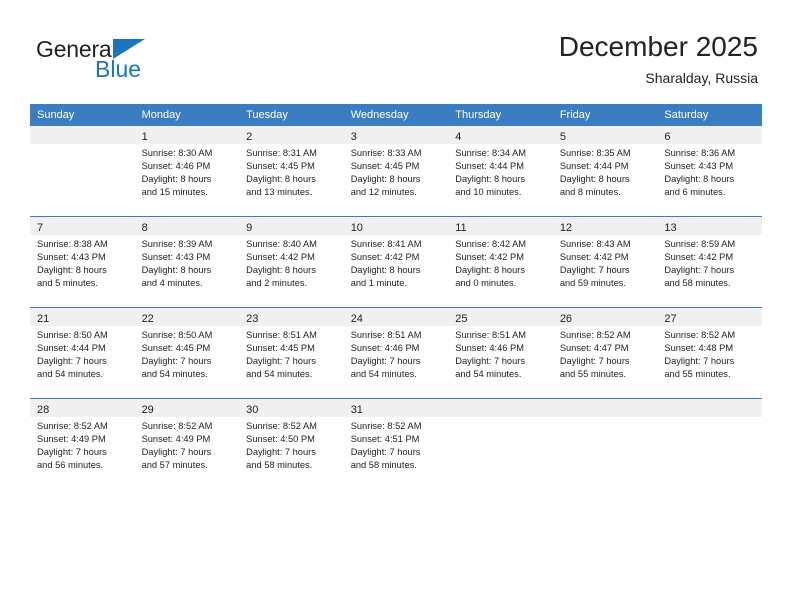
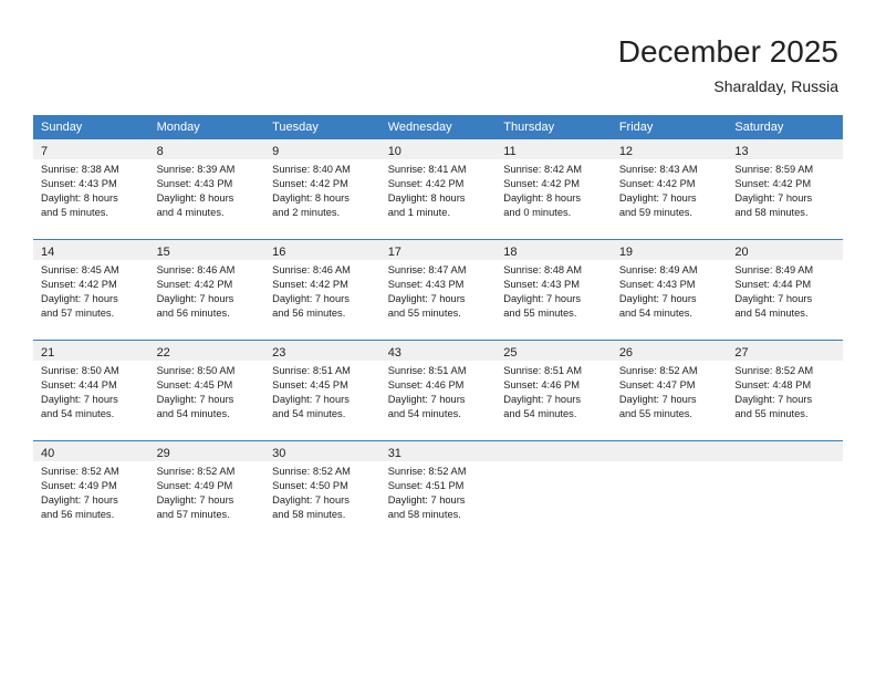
- General
- Blue
  December 2025
  Sharalday, Russia
  Sunday	Monday	Tuesday	Wednesday	Thursday	Friday	Saturday
- 	1 Sunrise: 8:30 AM Sunset: 4:46 PM Daylight: 8 hours and 15 minutes.	2 Sunrise: 8:31 AM Sunset: 4:45 PM Daylight: 8 hours and 13 minutes.	3 Sunrise: 8:33 AM Sunset: 4:45 PM Daylight: 8 hours and 12 minutes.	4 Sunrise: 8:34 AM Sunset: 4:44 PM Daylight: 8 hours and 10 minutes.	5 Sunrise: 8:35 AM Sunset: 4:44 PM Daylight: 8 hours and 8 minutes.	6 Sunrise: 8:36 AM Sunset: 4:43 PM Daylight: 8 hours and 6 minutes.
  7 Sunrise: 8:38 AM Sunset: 4:43 PM Daylight: 8 hours and 5 minutes.	8 Sunrise: 8:39 AM Sunset: 4:43 PM Daylight: 8 hours and 4 minutes.	9 Sunrise: 8:40 AM Sunset: 4:42 PM Daylight: 8 hours and 2 minutes.	10 Sunrise: 8:41 AM Sunset: 4:42 PM Daylight: 8 hours and 1 minute.	11 Sunrise: 8:42 AM Sunset: 4:42 PM Daylight: 8 hours and 0 minutes.	12 Sunrise: 8:43 AM Sunset: 4:42 PM Daylight: 7 hours and 59 minutes.	13 Sunrise: 8:59 AM Sunset: 4:42 PM Daylight: 7 hours and 58 minutes.
+ 14 Sunrise: 8:45 AM Sunset: 4:42 PM Daylight: 7 hours and 57 minutes.	15 Sunrise: 8:46 AM Sunset: 4:42 PM Daylight: 7 hours and 56 minutes.	16 Sunrise: 8:46 AM Sunset: 4:42 PM Daylight: 7 hours and 56 minutes.	17 Sunrise: 8:47 AM Sunset: 4:43 PM Daylight: 7 hours and 55 minutes.	18 Sunrise: 8:48 AM Sunset: 4:43 PM Daylight: 7 hours and 55 minutes.	19 Sunrise: 8:49 AM Sunset: 4:43 PM Daylight: 7 hours and 54 minutes.	20 Sunrise: 8:49 AM Sunset: 4:44 PM Daylight: 7 hours and 54 minutes.
- 21 Sunrise: 8:50 AM Sunset: 4:44 PM Daylight: 7 hours and 54 minutes.	22 Sunrise: 8:50 AM Sunset: 4:45 PM Daylight: 7 hours and 54 minutes.	23 Sunrise: 8:51 AM Sunset: 4:45 PM Daylight: 7 hours and 54 minutes.	24 Sunrise: 8:51 AM Sunset: 4:46 PM Daylight: 7 hours and 54 minutes.	25 Sunrise: 8:51 AM Sunset: 4:46 PM Daylight: 7 hours and 54 minutes.	26 Sunrise: 8:52 AM Sunset: 4:47 PM Daylight: 7 hours and 55 minutes.	27 Sunrise: 8:52 AM Sunset: 4:48 PM Daylight: 7 hours and 55 minutes.
+ 21 Sunrise: 8:50 AM Sunset: 4:44 PM Daylight: 7 hours and 54 minutes.	22 Sunrise: 8:50 AM Sunset: 4:45 PM Daylight: 7 hours and 54 minutes.	23 Sunrise: 8:51 AM Sunset: 4:45 PM Daylight: 7 hours and 54 minutes.	43 Sunrise: 8:51 AM Sunset: 4:46 PM Daylight: 7 hours and 54 minutes.	25 Sunrise: 8:51 AM Sunset: 4:46 PM Daylight: 7 hours and 54 minutes.	26 Sunrise: 8:52 AM Sunset: 4:47 PM Daylight: 7 hours and 55 minutes.	27 Sunrise: 8:52 AM Sunset: 4:48 PM Daylight: 7 hours and 55 minutes.
- 28 Sunrise: 8:52 AM Sunset: 4:49 PM Daylight: 7 hours and 56 minutes.	29 Sunrise: 8:52 AM Sunset: 4:49 PM Daylight: 7 hours and 57 minutes.	30 Sunrise: 8:52 AM Sunset: 4:50 PM Daylight: 7 hours and 58 minutes.	31 Sunrise: 8:52 AM Sunset: 4:51 PM Daylight: 7 hours and 58 minutes.
+ 40 Sunrise: 8:52 AM Sunset: 4:49 PM Daylight: 7 hours and 56 minutes.	29 Sunrise: 8:52 AM Sunset: 4:49 PM Daylight: 7 hours and 57 minutes.	30 Sunrise: 8:52 AM Sunset: 4:50 PM Daylight: 7 hours and 58 minutes.	31 Sunrise: 8:52 AM Sunset: 4:51 PM Daylight: 7 hours and 58 minutes.
